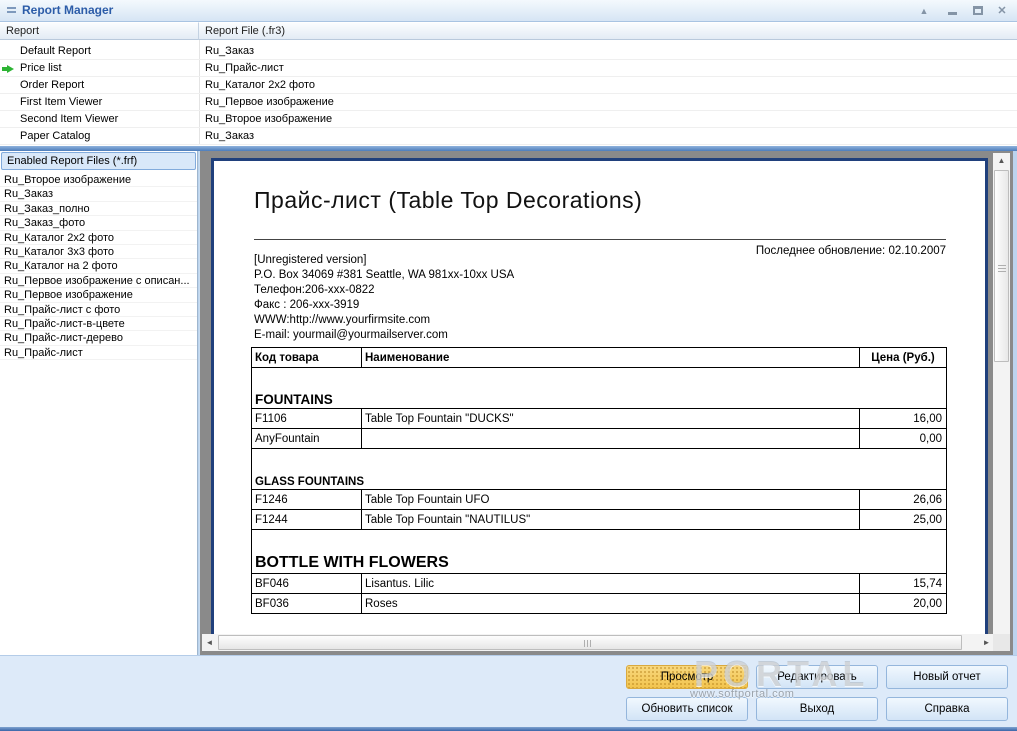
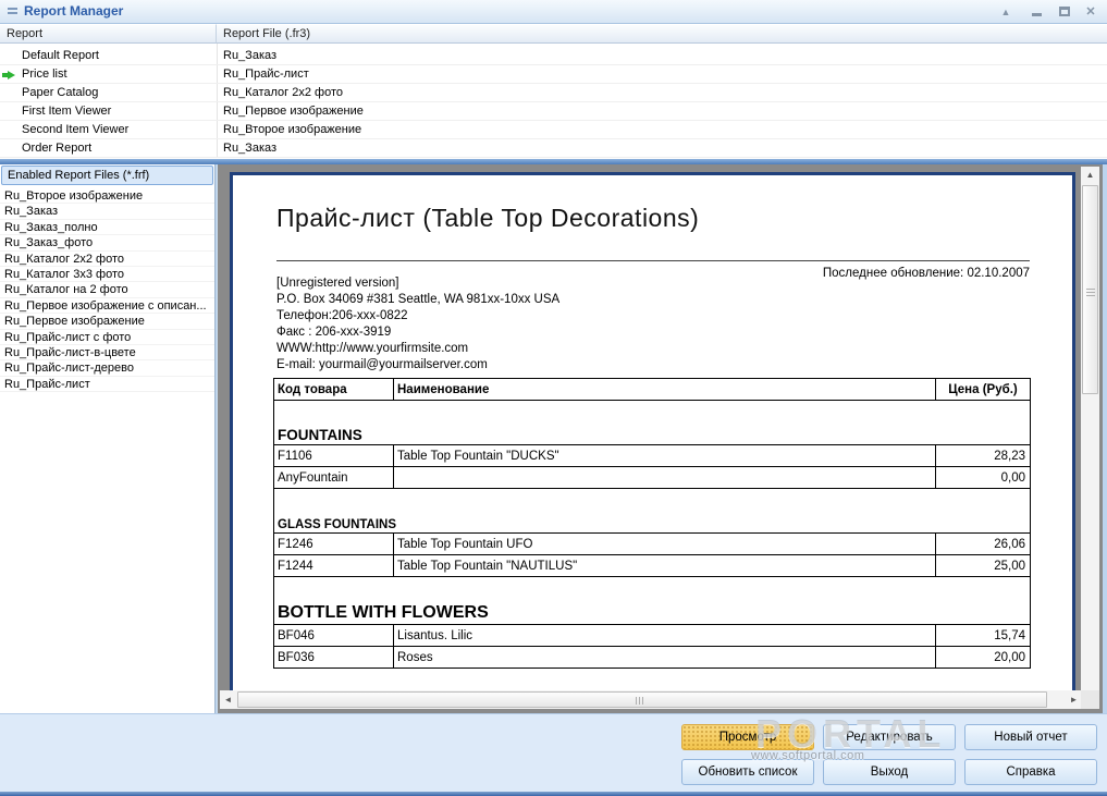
  Report Manager
  ▲
  ✕
  Report
  Report File (.fr3)
  Default Report
  Ru_Заказ
  Price list
  Ru_Прайс-лист
- Order Report
+ Paper Catalog
  Ru_Каталог 2x2 фото
  First Item Viewer
  Ru_Первое изображение
  Second Item Viewer
  Ru_Второе изображение
- Paper Catalog
+ Order Report
  Ru_Заказ
  Enabled Report Files (*.frf)
  Ru_Второе изображение
  Ru_Заказ
  Ru_Заказ_полно
  Ru_Заказ_фото
  Ru_Каталог 2x2 фото
  Ru_Каталог 3x3 фото
  Ru_Каталог на 2 фото
  Ru_Первое изображение с описан...
  Ru_Первое изображение
  Ru_Прайс-лист с фото
  Ru_Прайс-лист-в-цвете
  Ru_Прайс-лист-дерево
  Ru_Прайс-лист
  Прайс-лист (Table Top Decorations)
  Последнее обновление: 02.10.2007
  [Unregistered version]
  P.O. Box 34069 #381 Seattle, WA 981xx-10xx USA
  Телефон:206-xxx-0822
  Факс : 206-xxx-3919
  WWW:http://www.yourfirmsite.com
  E-mail: yourmail@yourmailserver.com
  Код товара	Наименование	Цена (Руб.)
  FOUNTAINS
- F1106	Table Top Fountain "DUCKS"	16,00
+ F1106	Table Top Fountain "DUCKS"	28,23
  AnyFountain		0,00
  GLASS FOUNTAINS
  F1246	Table Top Fountain UFO	26,06
  F1244	Table Top Fountain "NAUTILUS"	25,00
  BOTTLE WITH FLOWERS
  BF046	Lisantus. Lilic	15,74
  BF036	Roses	20,00
  ▲
  ◄
  ►
  Просмотр
  Редактировать
  Новый отчет
  Обновить список
  Выход
  Справка
  PORTAL
  www.softportal.com
